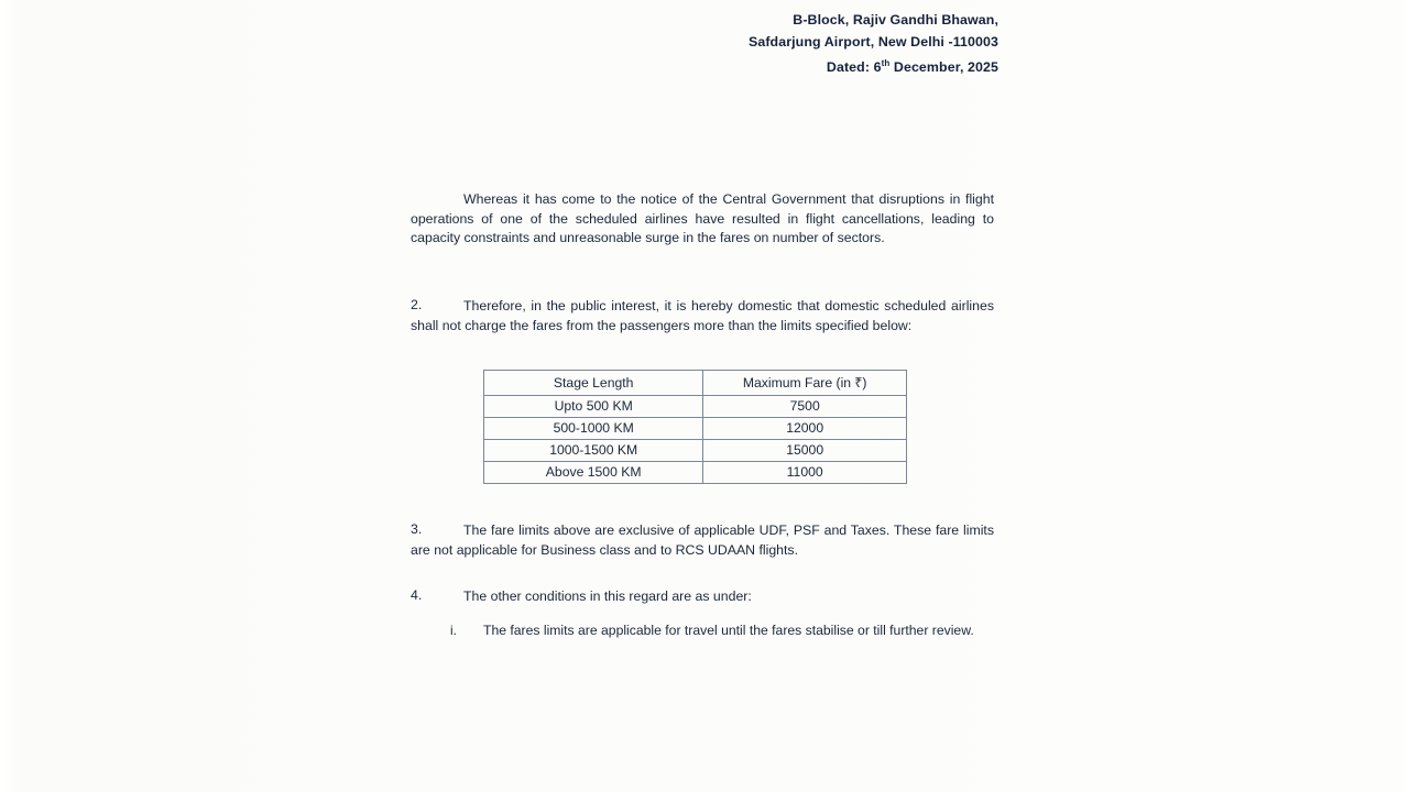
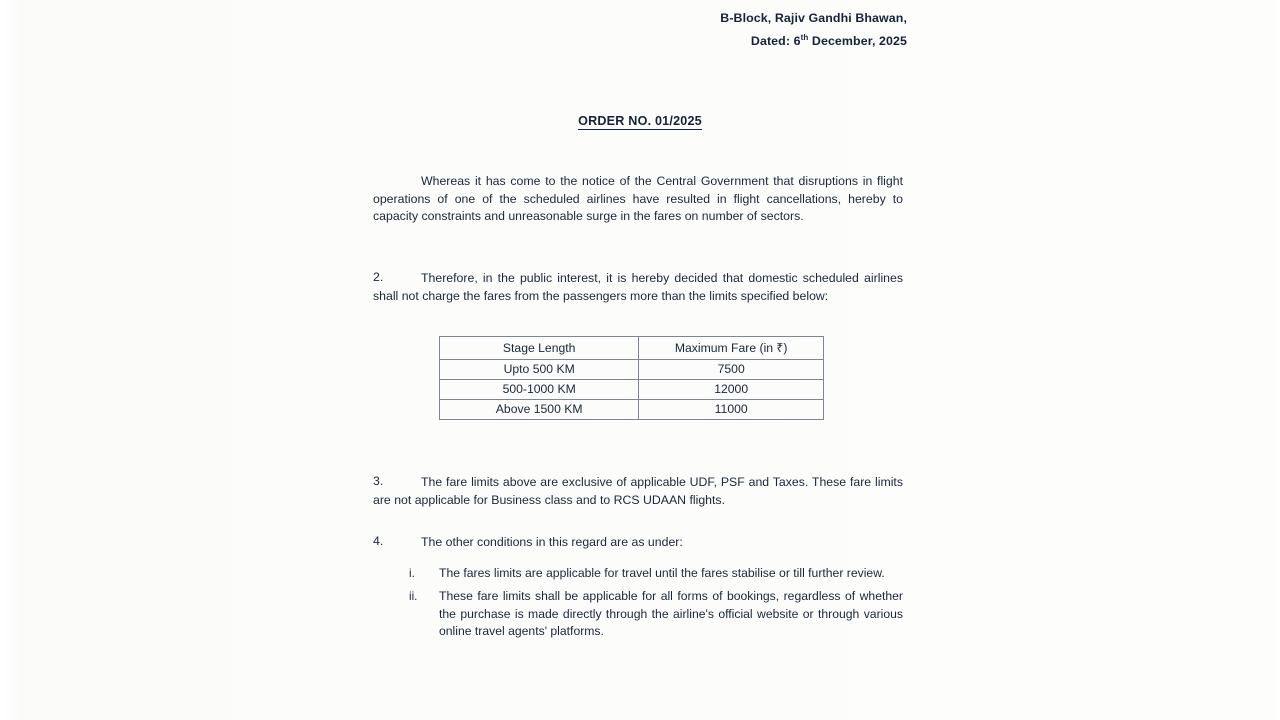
  B-Block, Rajiv Gandhi Bhawan,
- Safdarjung Airport, New Delhi -110003
  Dated: 6th December, 2025
+ ORDER NO. 01/2025
- Whereas it has come to the notice of the Central Government that disruptions in flight operations of one of the scheduled airlines have resulted in flight cancellations, leading to capacity constraints and unreasonable surge in the fares on number of sectors.
+ Whereas it has come to the notice of the Central Government that disruptions in flight operations of one of the scheduled airlines have resulted in flight cancellations, hereby to capacity constraints and unreasonable surge in the fares on number of sectors.
  2.
- Therefore, in the public interest, it is hereby domestic that domestic scheduled airlines shall not charge the fares from the passengers more than the limits specified below:
+ Therefore, in the public interest, it is hereby decided that domestic scheduled airlines shall not charge the fares from the passengers more than the limits specified below:
  Stage Length	Maximum Fare (in ₹)
  Upto 500 KM	7500
  500-1000 KM	12000
- 1000-1500 KM	15000
  Above 1500 KM	11000
  3.
  The fare limits above are exclusive of applicable UDF, PSF and Taxes. These fare limits are not applicable for Business class and to RCS UDAAN flights.
  4.
  The other conditions in this regard are as under:
  i.
  The fares limits are applicable for travel until the fares stabilise or till further review.
+ ii.
+ These fare limits shall be applicable for all forms of bookings, regardless of whether the purchase is made directly through the airline's official website or through various online travel agents' platforms.
